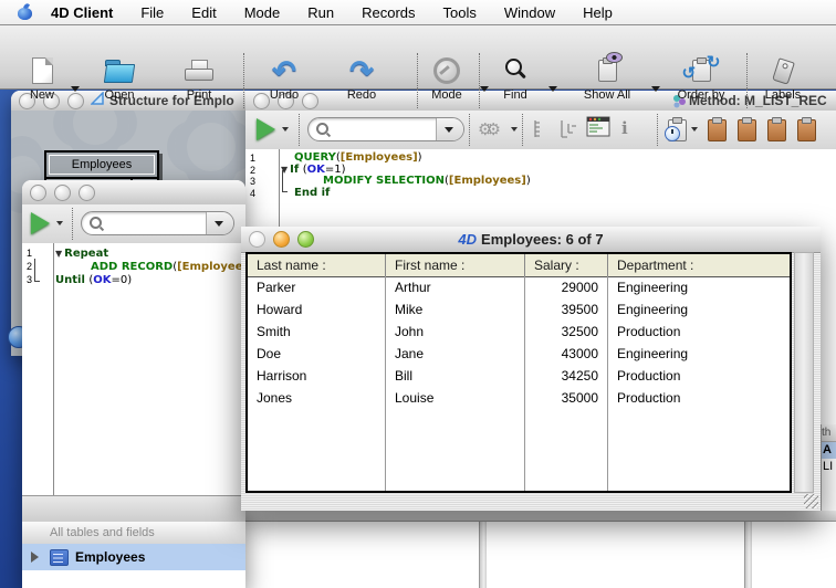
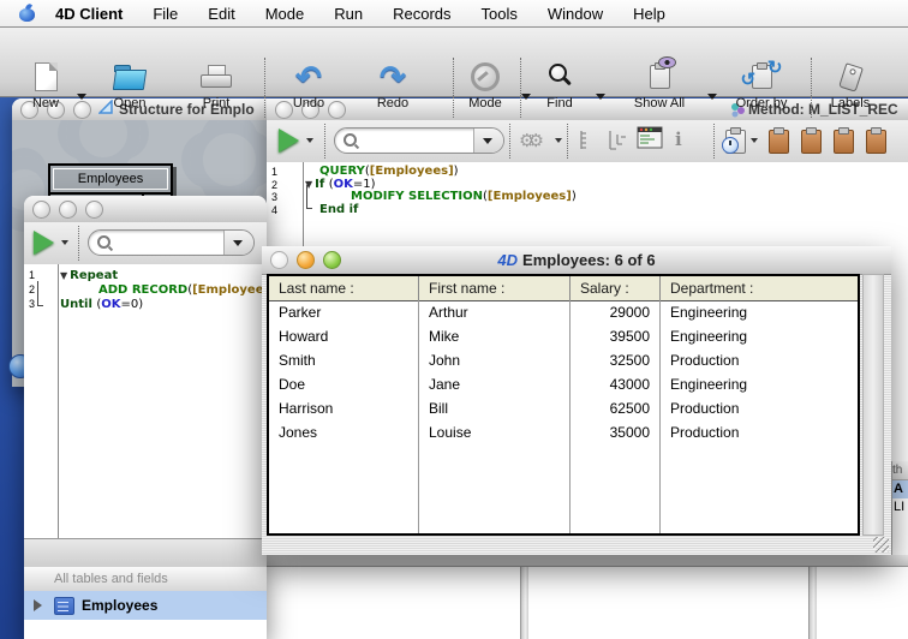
  Structure for Emplo
  Employees
  Method: M_LIST_REC
  ⚙⚙
  i
  1
  2
  3
  4
  QUERY([Employees])
  ▼ If (OK=1)
  MODIFY SELECTION([Employees])
  End if
  th
  A
  LI
  1
  2
  3
  ▼ Repeat
  ADD RECORD([Employee
  Until (OK=0)
  All tables and fields
  Employees
- 4D Employees: 6 of 7
+ 4D Employees: 6 of 6
  Last name :
  First name :
  Salary :
  Department :
  Parker
  Howard
  Smith
  Doe
  Harrison
  Jones
  Arthur
  Mike
  John
  Jane
  Bill
  Louise
  29000
  39500
  32500
  43000
- 34250
+ 62500
  35000
  Engineering
  Engineering
  Production
  Engineering
  Production
  Production
  4D Client
  File Edit Mode Run Records Tools Window Help
  New
  Open
  Print
  ↶
  Undo
  ↷
  Redo
  Mode
  Find
  Show All
  ↺
  ↻
  Order by
  Labels
